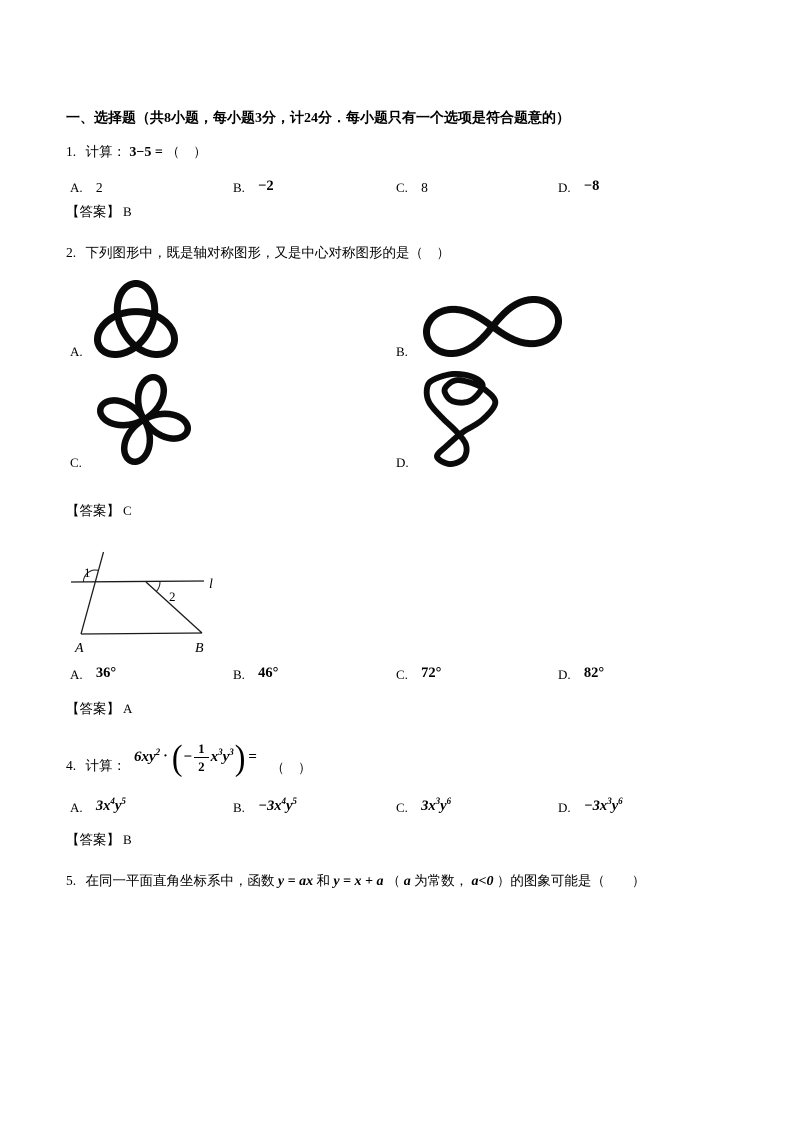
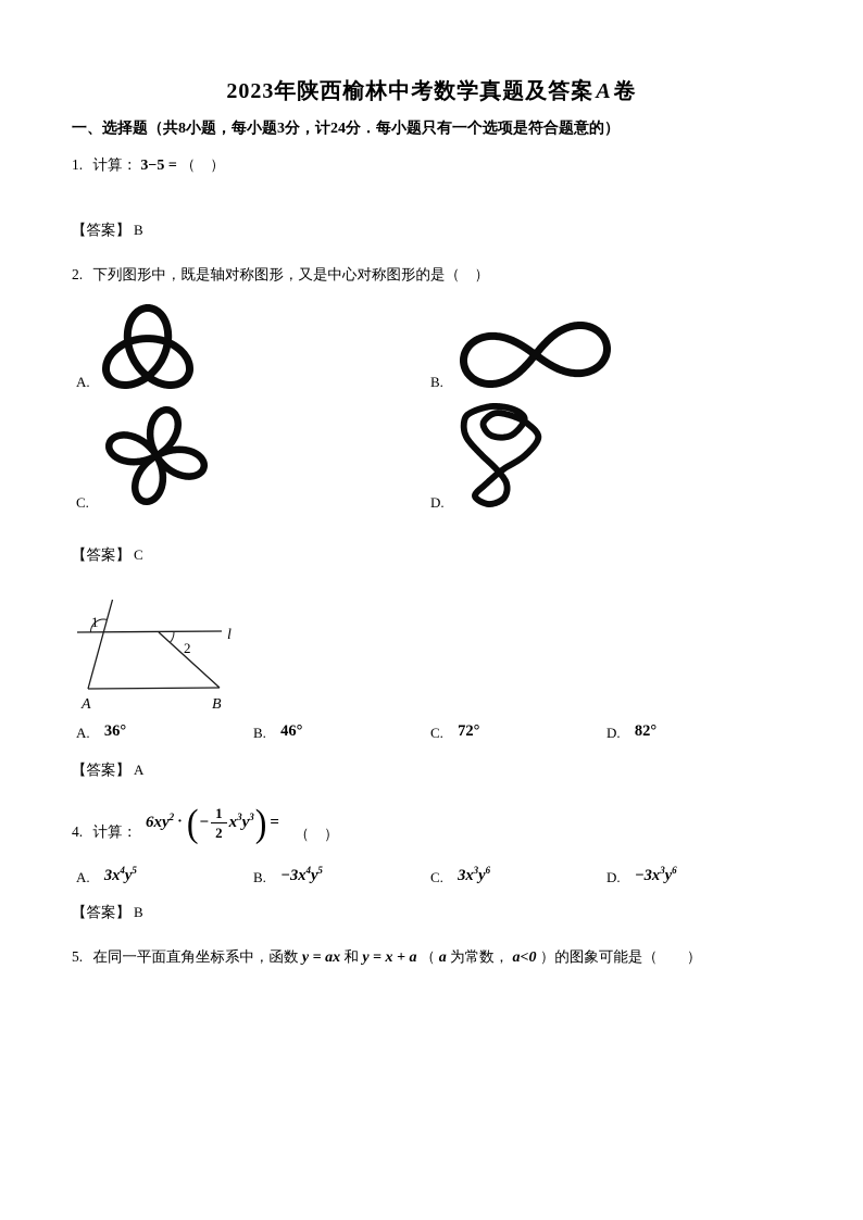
+ 2023年陕西榆林中考数学真题及答案A卷
  一、选择题（共8小题，每小题3分，计24分．每小题只有一个选项是符合题意的）
  1. 计算： 3−5 = （ ）
- A. 2
- B. −2
- C. 8
- D. −8
  【答案】 B
  2. 下列图形中，既是轴对称图形，又是中心对称图形的是（ ）
  A.
  B.
  C.
  D.
  【答案】 C
  1
  2
  l
  A
  B
  A. 36°
  B. 46°
  C. 72°
  D. 82°
  【答案】 A
  4. 计算：
  6xy2
  ·
  (
  −
  1
  2
  x3y3
  )
  =
  （ ）
  A. 3x4y5
  B. −3x4y5
  C. 3x3y6
  D. −3x3y6
  【答案】 B
  5. 在同一平面直角坐标系中，函数 y = ax 和 y = x + a （ a 为常数， a<0 ）的图象可能是（ ）
